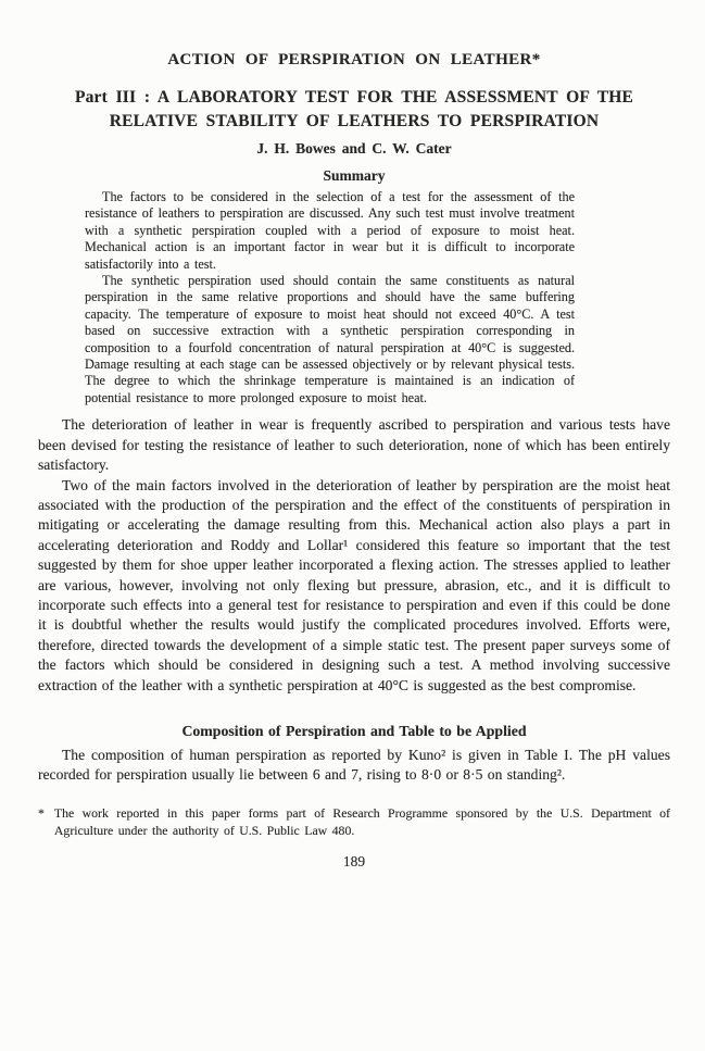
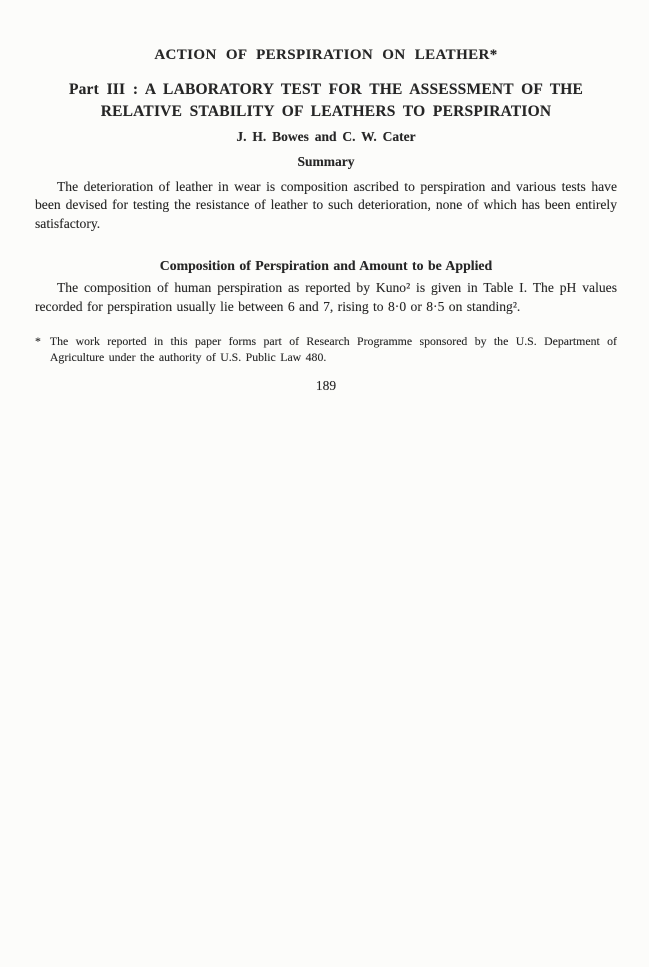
  ACTION OF PERSPIRATION ON LEATHER*
  Part III : A LABORATORY TEST FOR THE ASSESSMENT OF THE
  RELATIVE STABILITY OF LEATHERS TO PERSPIRATION
  J. H. Bowes and C. W. Cater
  Summary
- The factors to be considered in the selection of a test for the assessment of the resistance of leathers to perspiration are discussed. Any such test must involve treatment with a synthetic perspiration coupled with a period of exposure to moist heat. Mechanical action is an important factor in wear but it is difficult to incorporate satisfactorily into a test.
- The synthetic perspiration used should contain the same constituents as natural perspiration in the same relative proportions and should have the same buffering capacity. The temperature of exposure to moist heat should not exceed 40°C. A test based on successive extraction with a synthetic perspiration corresponding in composition to a fourfold concentration of natural perspiration at 40°C is suggested. Damage resulting at each stage can be assessed objectively or by relevant physical tests. The degree to which the shrinkage temperature is maintained is an indication of potential resistance to more prolonged exposure to moist heat.
- The deterioration of leather in wear is frequently ascribed to perspiration and various tests have been devised for testing the resistance of leather to such deterioration, none of which has been entirely satisfactory.
+ The deterioration of leather in wear is composition ascribed to perspiration and various tests have been devised for testing the resistance of leather to such deterioration, none of which has been entirely satisfactory.
- Two of the main factors involved in the deterioration of leather by perspiration are the moist heat associated with the production of the perspiration and the effect of the constituents of perspiration in mitigating or accelerating the damage resulting from this. Mechanical action also plays a part in accelerating deterioration and Roddy and Lollar¹ considered this feature so important that the test suggested by them for shoe upper leather incorporated a flexing action. The stresses applied to leather are various, however, involving not only flexing but pressure, abrasion, etc., and it is difficult to incorporate such effects into a general test for resistance to perspiration and even if this could be done it is doubtful whether the results would justify the complicated procedures involved. Efforts were, therefore, directed towards the development of a simple static test. The present paper surveys some of the factors which should be considered in designing such a test. A method involving successive extraction of the leather with a synthetic perspiration at 40°C is suggested as the best compromise.
- Composition of Perspiration and Table to be Applied
+ Composition of Perspiration and Amount to be Applied
  The composition of human perspiration as reported by Kuno² is given in Table I. The pH values recorded for perspiration usually lie between 6 and 7, rising to 8·0 or 8·5 on standing².
  *
  The work reported in this paper forms part of Research Programme sponsored by the U.S. Department of Agriculture under the authority of U.S. Public Law 480.
  189
